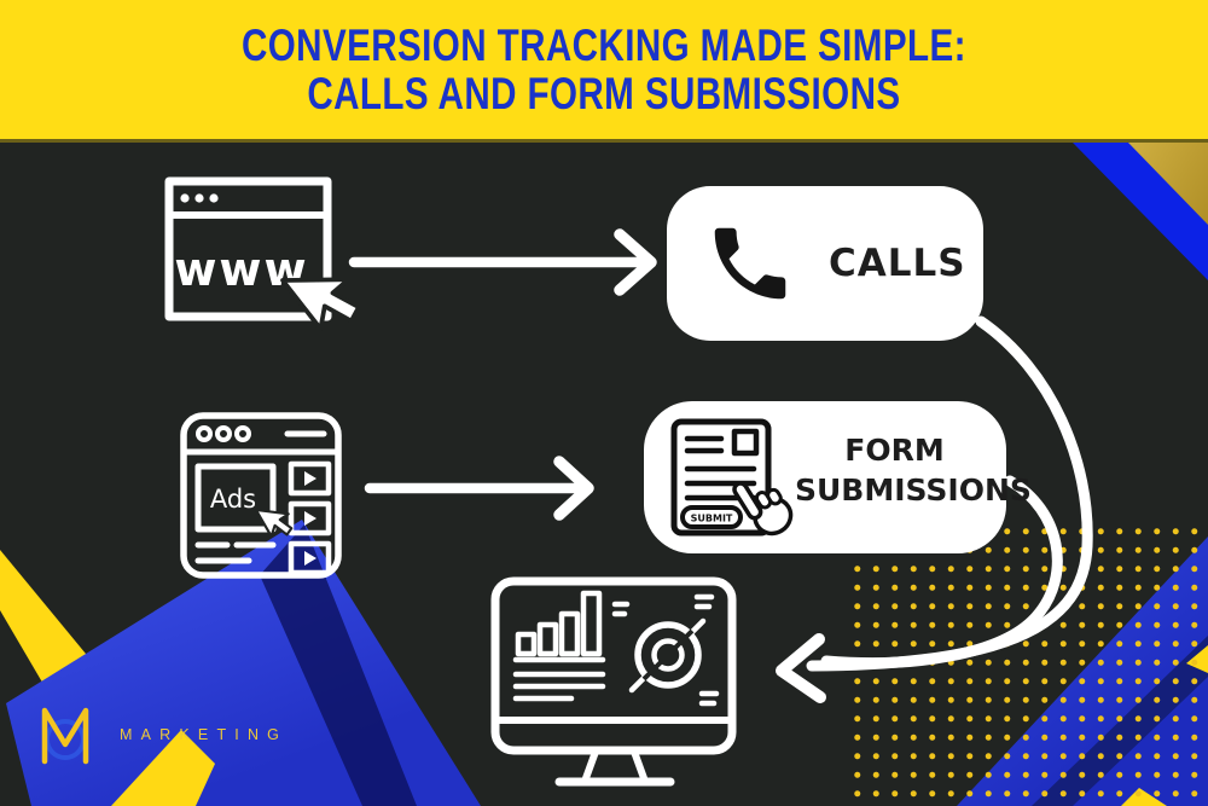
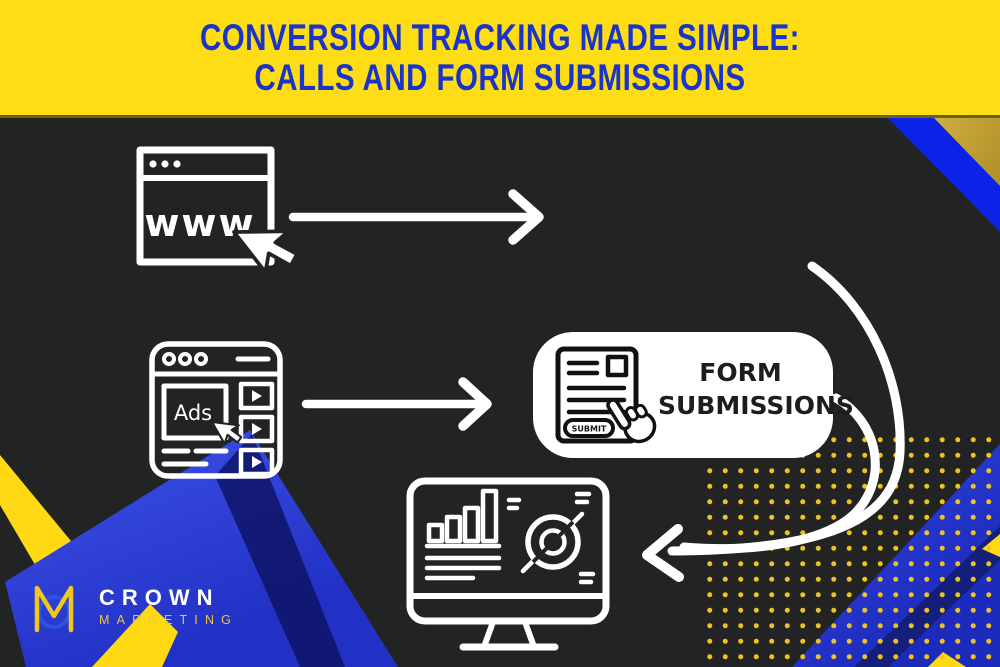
  CONVERSION TRACKING MADE SIMPLE:
  CALLS AND FORM SUBMISSIONS
  www
- CALLS
  Ads
  SUBMIT
  FORM
  SUBMISSIONS
+ CROWN
  MARKETING
